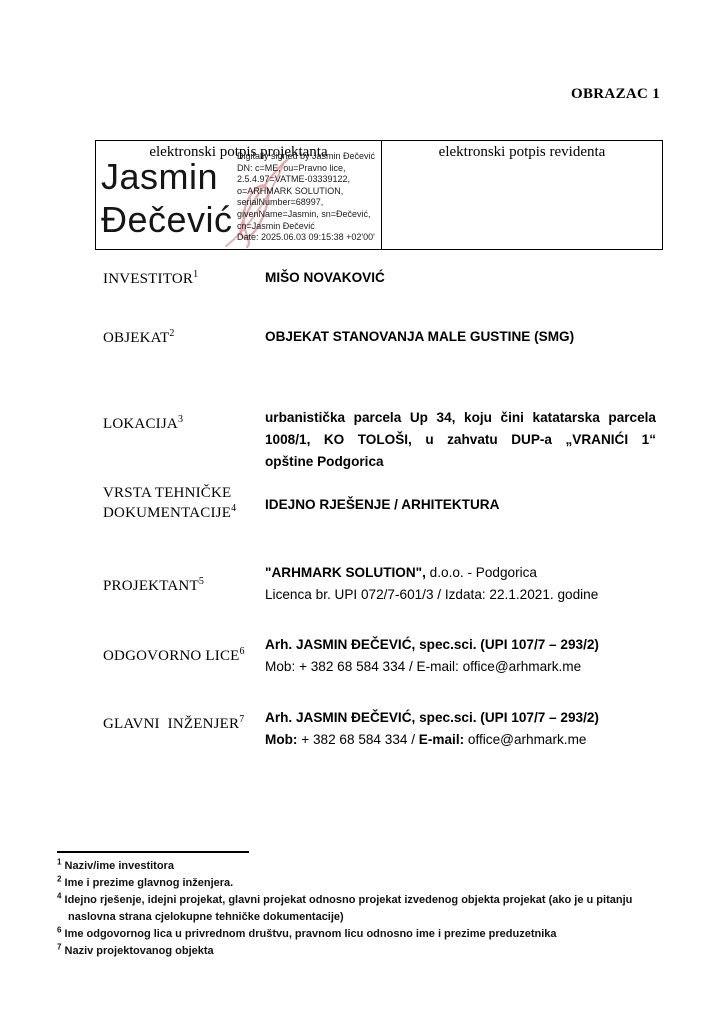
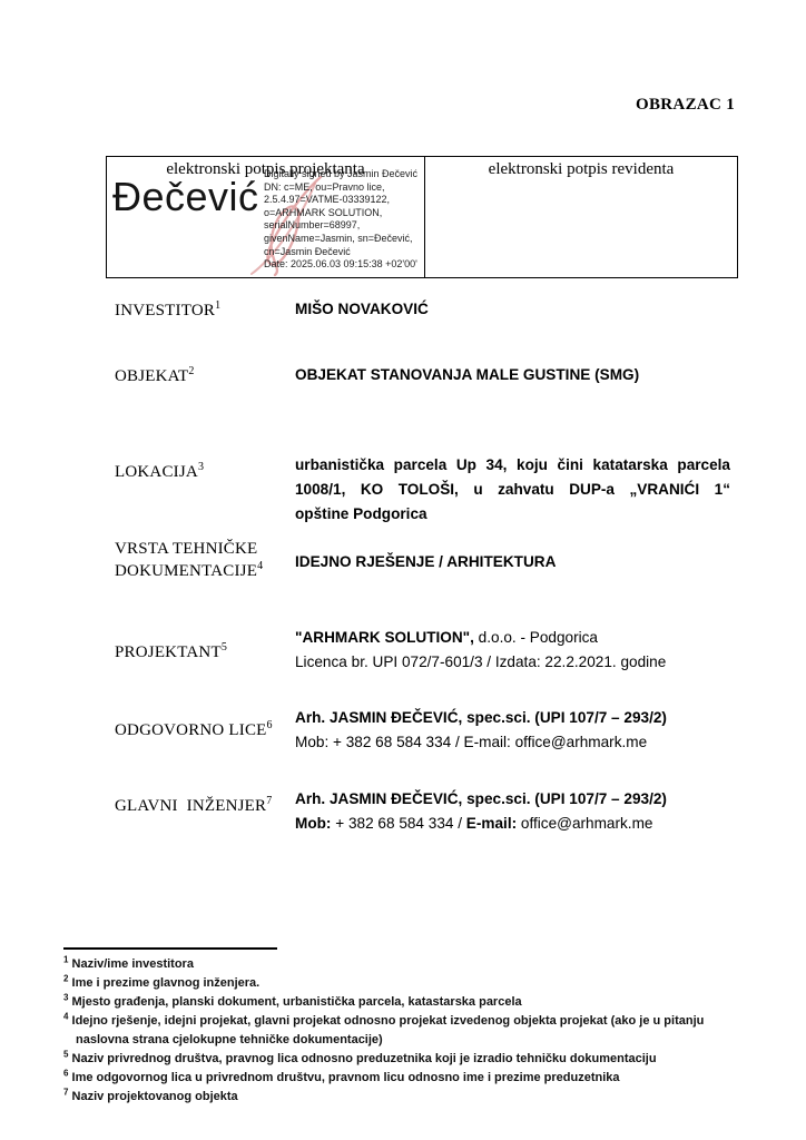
  OBRAZAC 1
  elektronski potpis projektanta
- Jasmin
  Đečević
  Digitally signed by Jasmin Đečević
  DN: c=ME, ou=Pravno lice,
  2.5.4.97=VATME-03339122,
  o=ARHMARK SOLUTION,
  serialNumber=68997,
  givenName=Jasmin, sn=Đečević,
  cn=Jasmin Đečević
  Date: 2025.06.03 09:15:38 +02'00'
  elektronski potpis revidenta
  INVESTITOR1
  MIŠO NOVAKOVIĆ
  OBJEKAT2
  OBJEKAT STANOVANJA MALE GUSTINE (SMG)
  LOKACIJA3
  urbanistička parcela Up 34, koju čini katatarska parcela
  1008/1, KO TOLOŠI, u zahvatu DUP-a „VRANIĆI 1“
  opštine Podgorica
  VRSTA TEHNIČKE DOKUMENTACIJE4
  IDEJNO RJEŠENJE / ARHITEKTURA
  PROJEKTANT5
  "ARHMARK SOLUTION", d.o.o. - Podgorica
- Licenca br. UPI 072/7-601/3 / Izdata: 22.1.2021. godine
+ Licenca br. UPI 072/7-601/3 / Izdata: 22.2.2021. godine
  ODGOVORNO LICE6
  Arh. JASMIN ĐEČEVIĆ, spec.sci. (UPI 107/7 – 293/2)
  Mob: + 382 68 584 334 / E-mail: office@arhmark.me
  GLAVNI INŽENJER7
  Arh. JASMIN ĐEČEVIĆ, spec.sci. (UPI 107/7 – 293/2)
  Mob: + 382 68 584 334 / E-mail: office@arhmark.me
  1 Naziv/ime investitora
  2 Ime i prezime glavnog inženjera.
+ 3 Mjesto građenja, planski dokument, urbanistička parcela, katastarska parcela
  4 Idejno rješenje, idejni projekat, glavni projekat odnosno projekat izvedenog objekta projekat (ako je u pitanju naslovna strana cjelokupne tehničke dokumentacije)
+ 5 Naziv privrednog društva, pravnog lica odnosno preduzetnika koji je izradio tehničku dokumentaciju
  6 Ime odgovornog lica u privrednom društvu, pravnom licu odnosno ime i prezime preduzetnika
  7 Naziv projektovanog objekta
